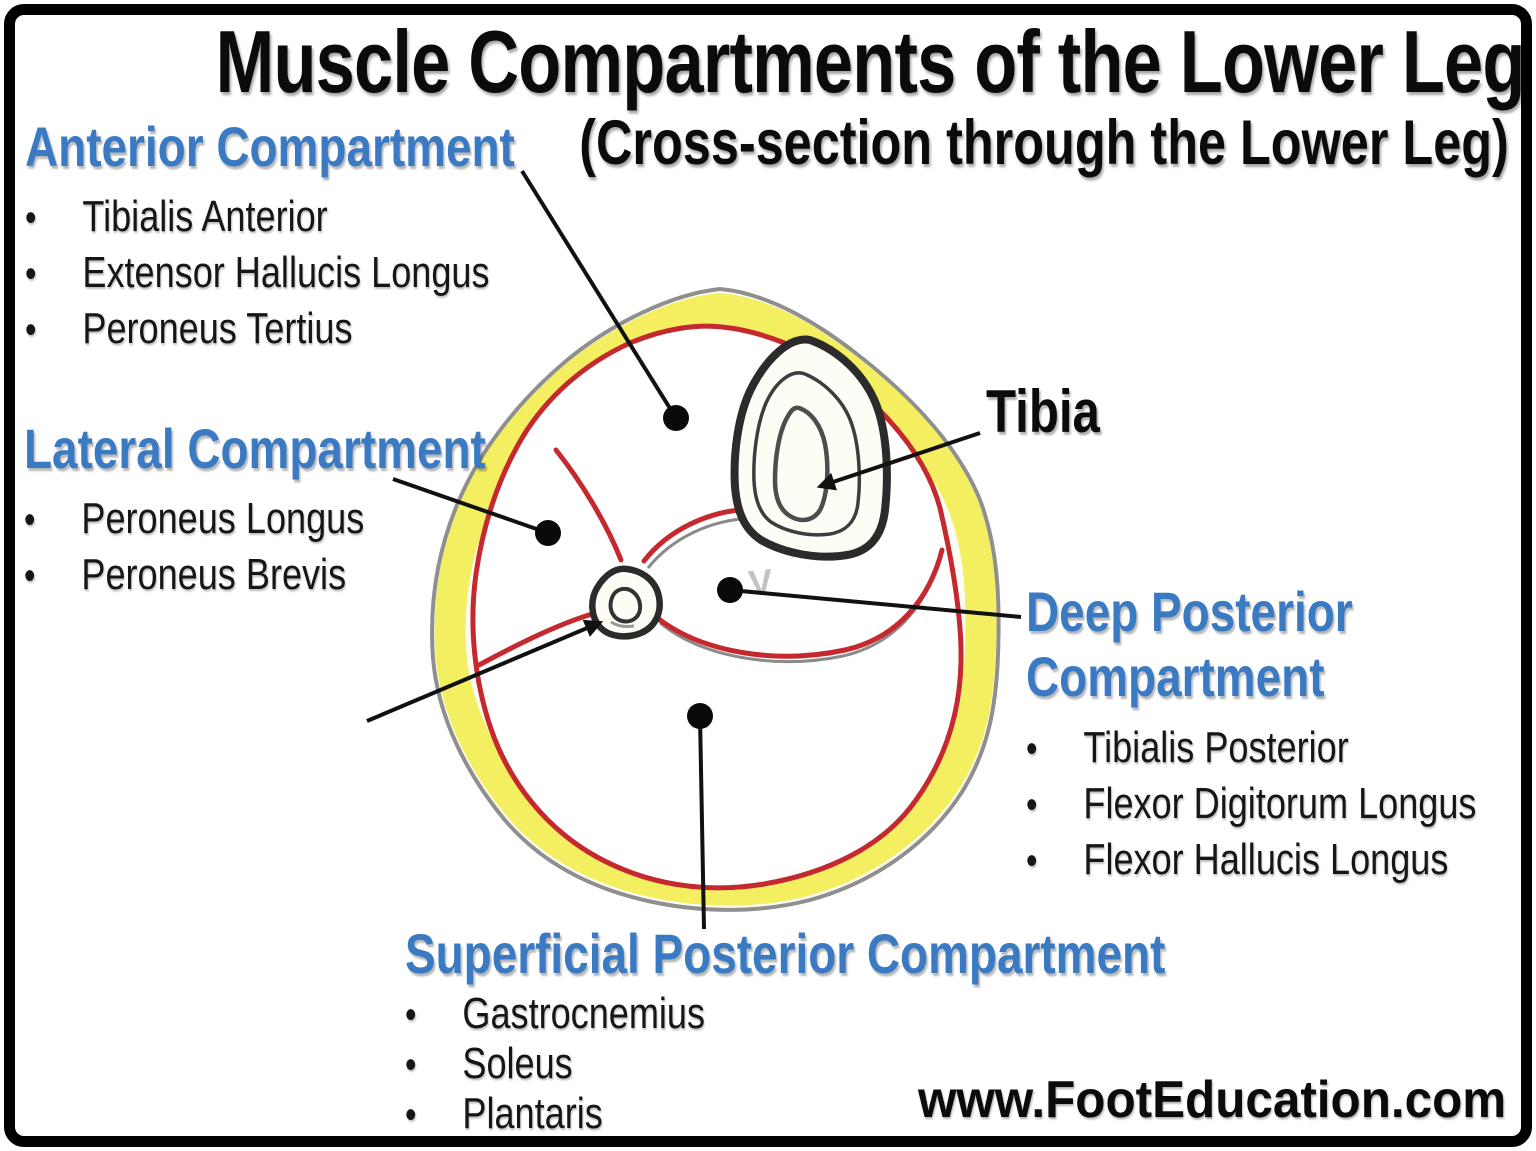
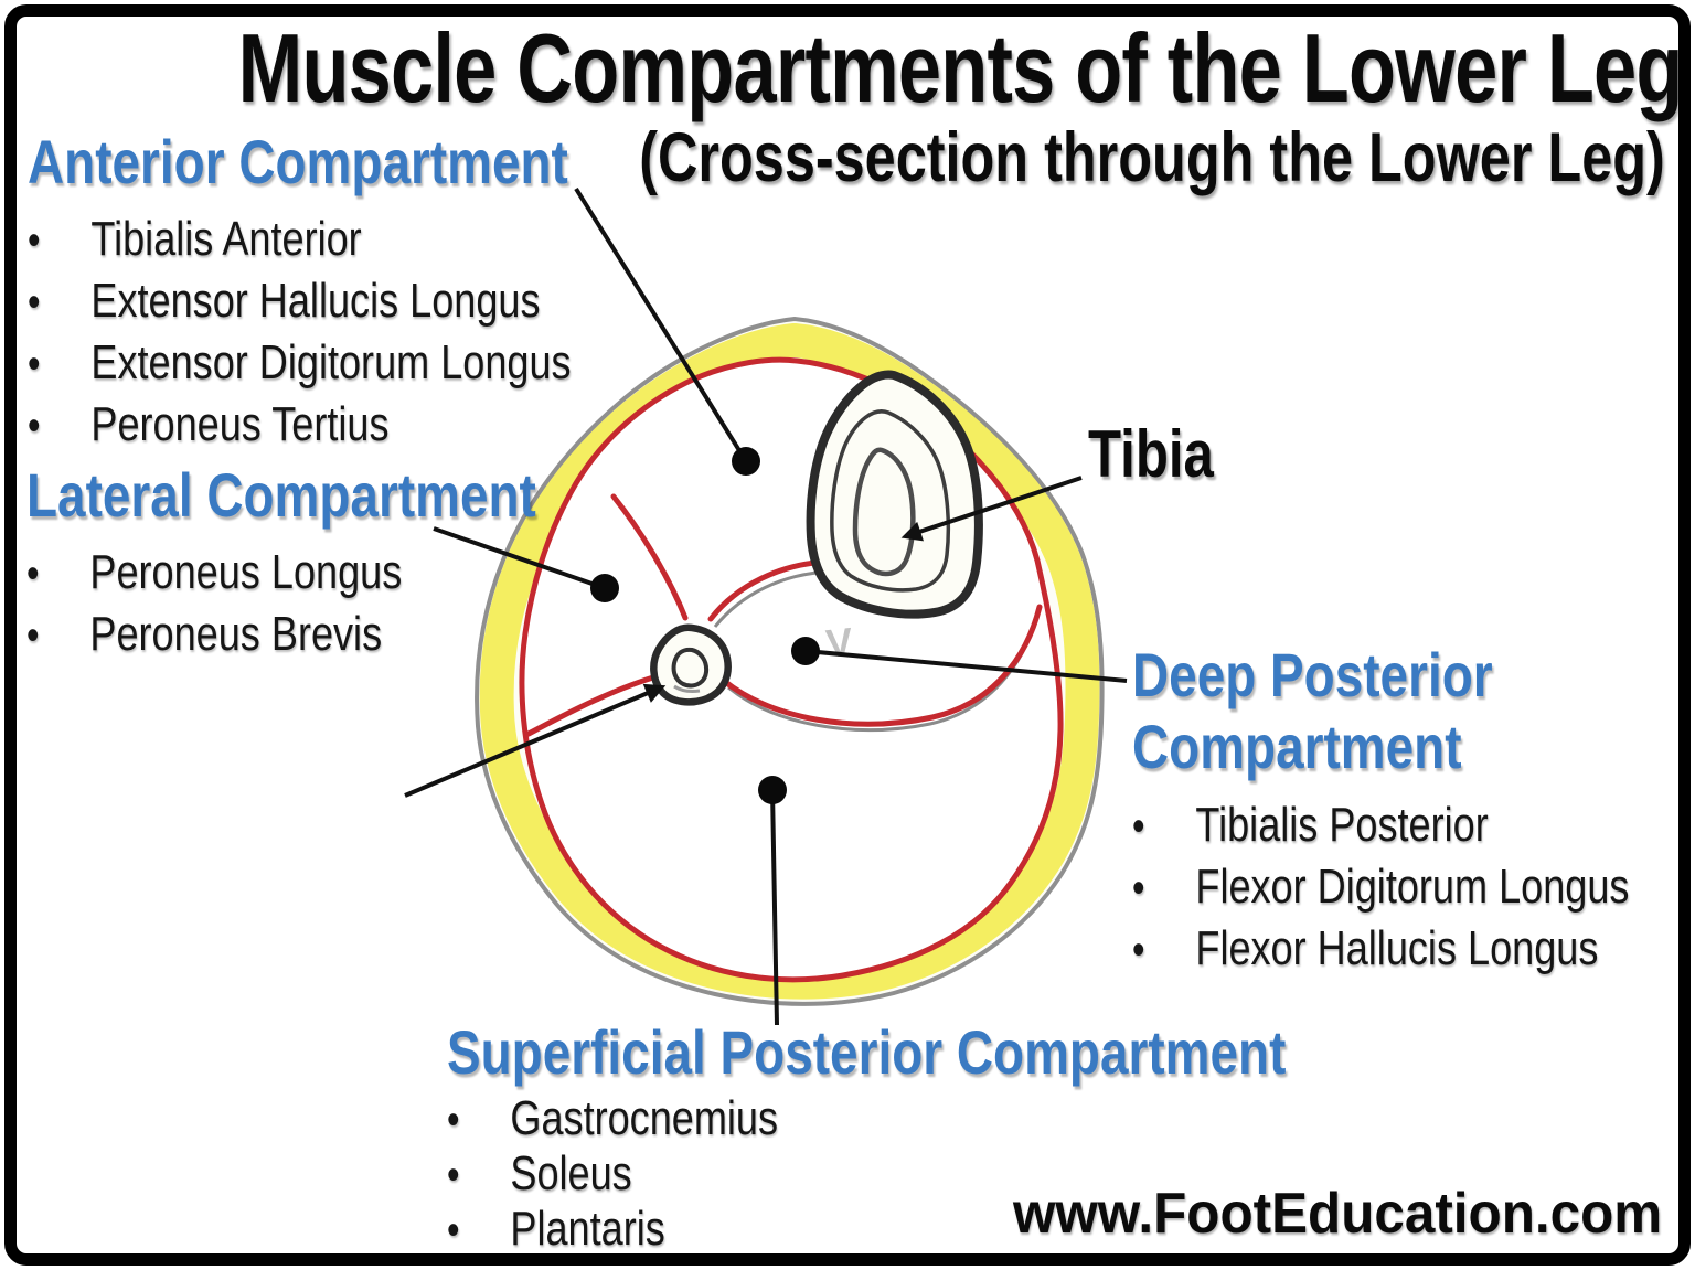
  Muscle Compartments of the Lower Leg
  (Cross-section through the Lower Leg)
  Anterior Compartment
  Tibialis Anterior
  Extensor Hallucis Longus
+ Extensor Digitorum Longus
  Peroneus Tertius
  Lateral Compartment
  Peroneus Longus
  Peroneus Brevis
  Tibia
  Deep Posterior Compartment
  Tibialis Posterior
  Flexor Digitorum Longus
  Flexor Hallucis Longus
  Superficial Posterior Compartment
  Gastrocnemius
  Soleus
  Plantaris
  www.FootEducation.com
